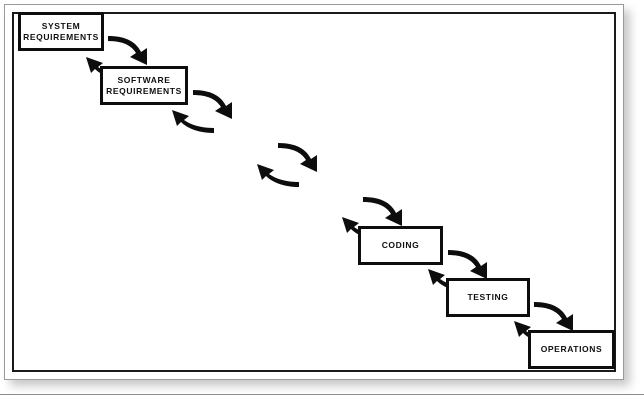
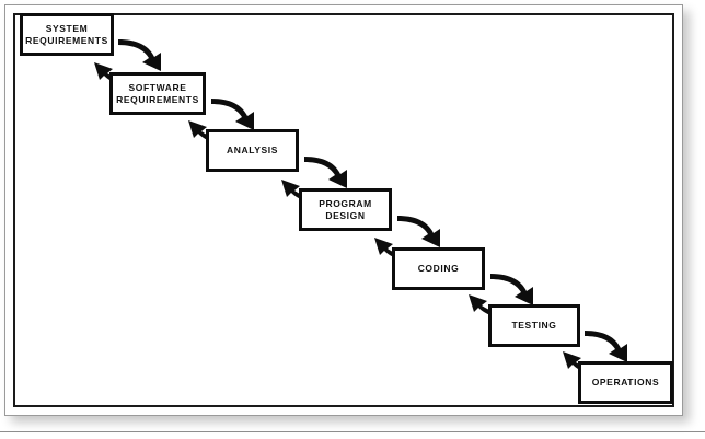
  SYSTEM
  REQUIREMENTS
  SOFTWARE
  REQUIREMENTS
+ ANALYSIS
+ PROGRAM
+ DESIGN
  CODING
  TESTING
  OPERATIONS
